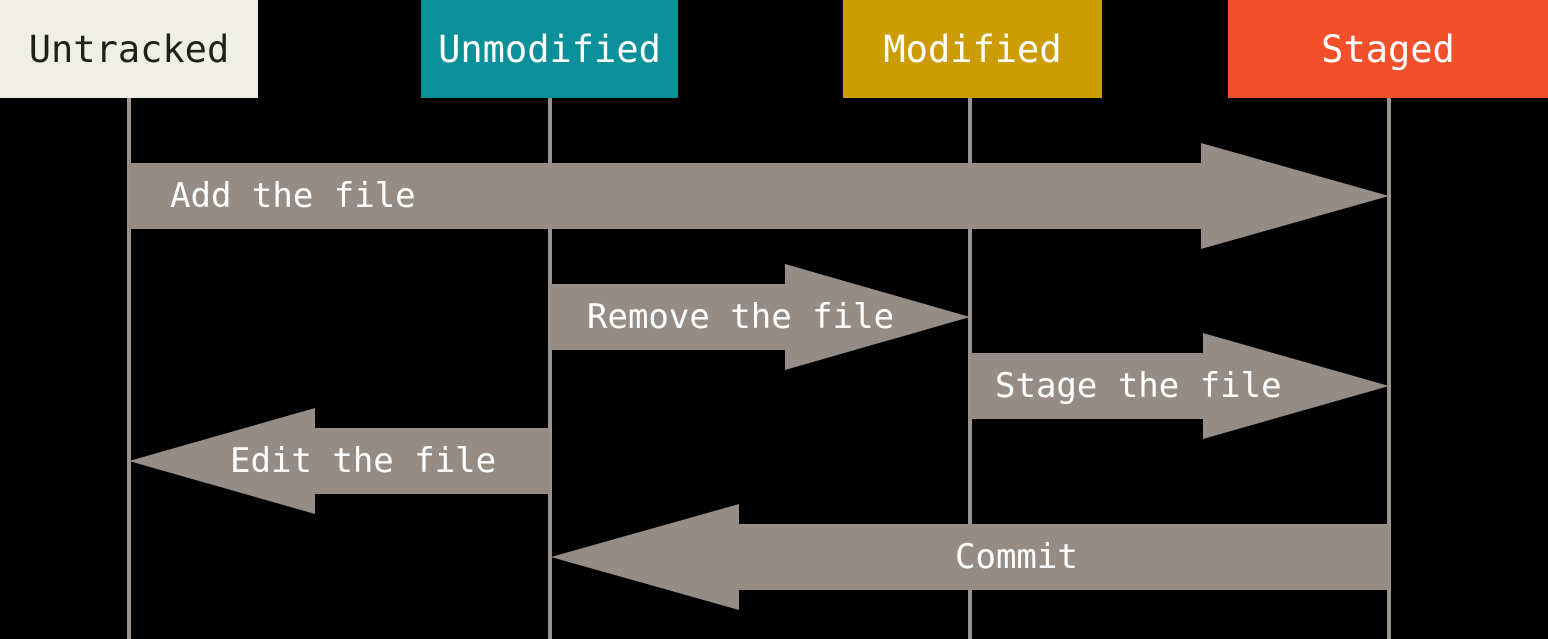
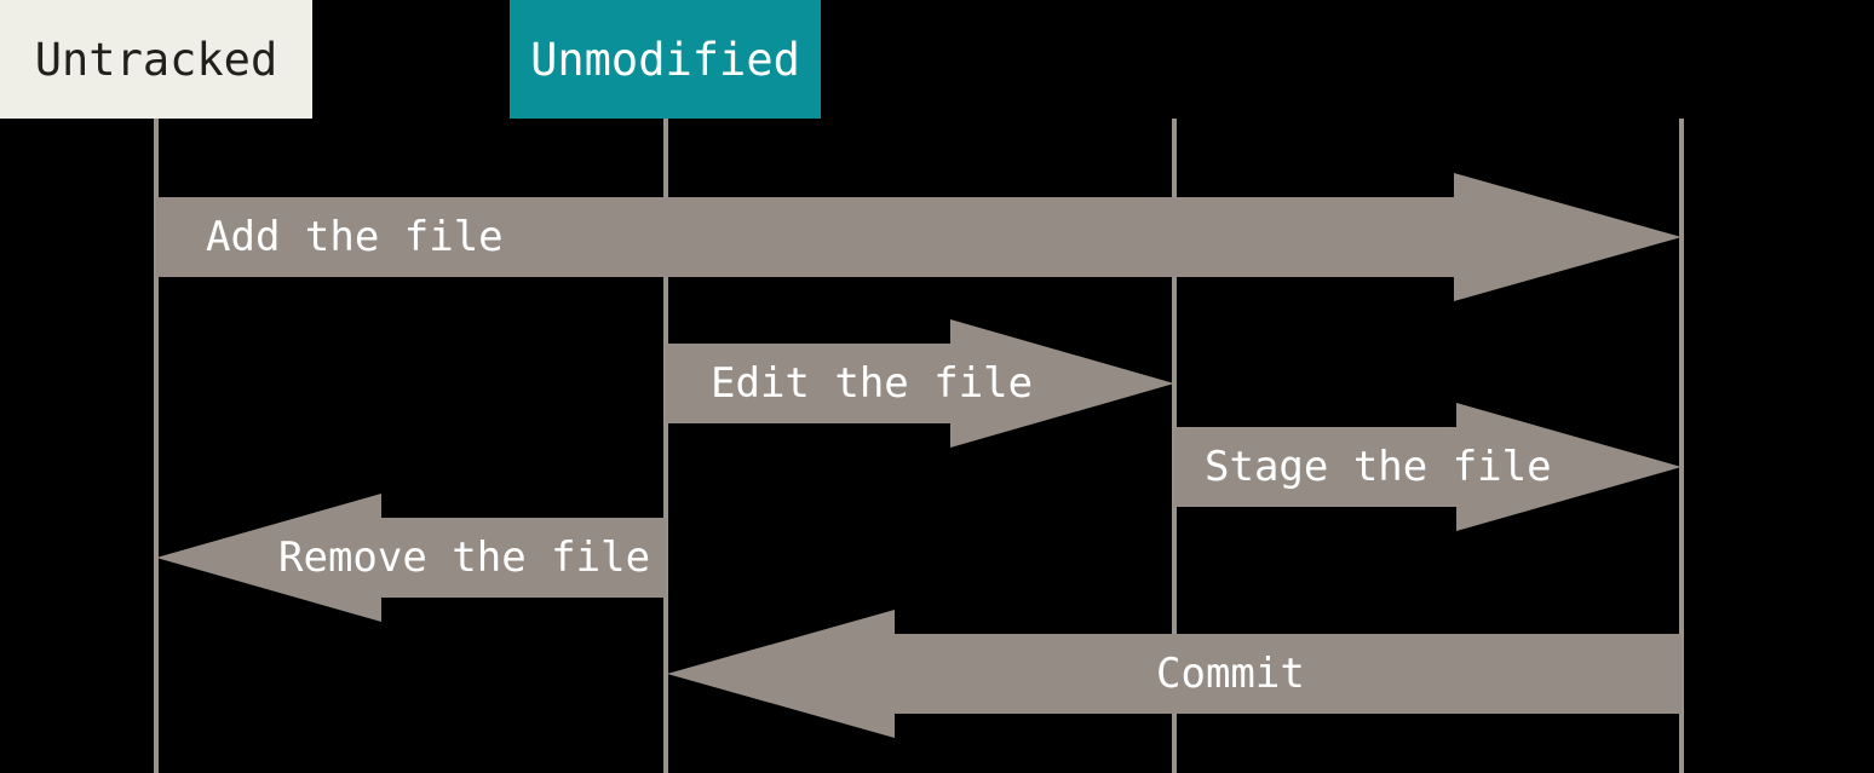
  Untracked
  Unmodified
- Modified
- Staged
  Add the file
- Remove the file
+ Edit the file
  Stage the file
- Edit the file
+ Remove the file
  Commit
